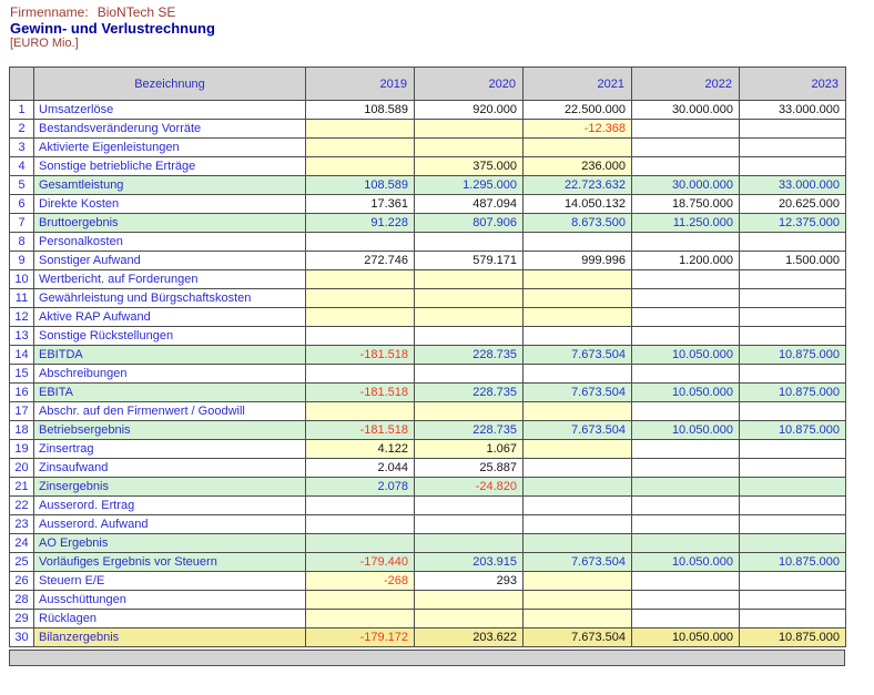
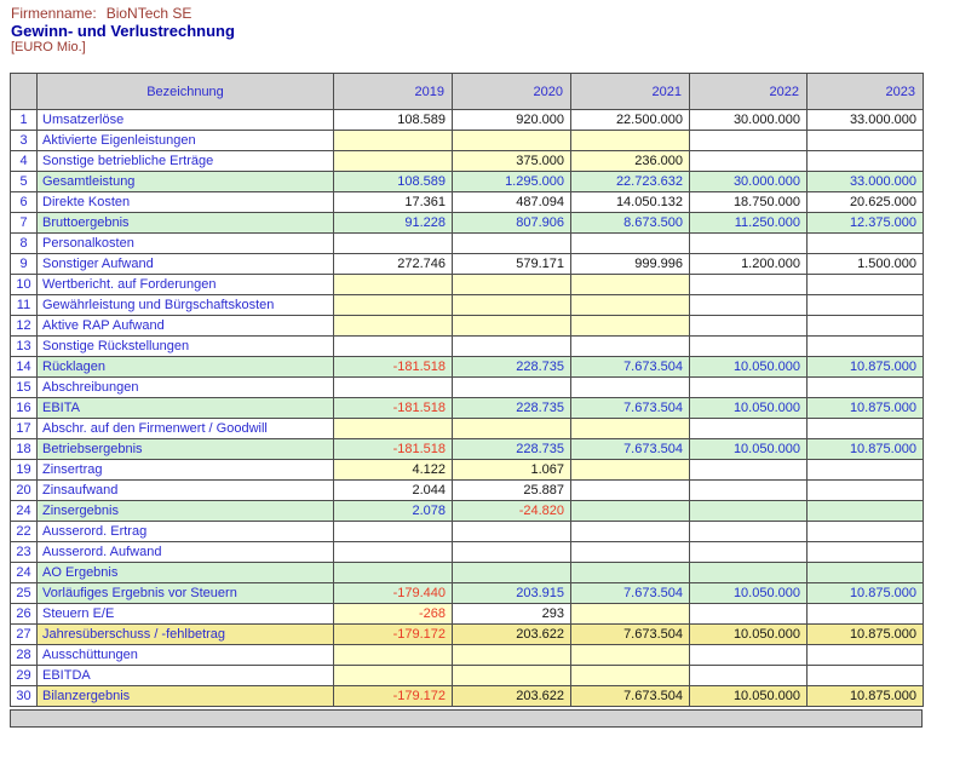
  Firmenname: BioNTech SE
  Gewinn- und Verlustrechnung
  [EURO Mio.]
  	Bezeichnung	2019	2020	2021	2022	2023
  1	Umsatzerlöse	108.589	920.000	22.500.000	30.000.000	33.000.000
- 2	Bestandsveränderung Vorräte			-12.368
  3	Aktivierte Eigenleistungen
  4	Sonstige betriebliche Erträge		375.000	236.000
  5	Gesamtleistung	108.589	1.295.000	22.723.632	30.000.000	33.000.000
  6	Direkte Kosten	17.361	487.094	14.050.132	18.750.000	20.625.000
  7	Bruttoergebnis	91.228	807.906	8.673.500	11.250.000	12.375.000
  8	Personalkosten
  9	Sonstiger Aufwand	272.746	579.171	999.996	1.200.000	1.500.000
  10	Wertbericht. auf Forderungen
  11	Gewährleistung und Bürgschaftskosten
  12	Aktive RAP Aufwand
  13	Sonstige Rückstellungen
- 14	EBITDA	-181.518	228.735	7.673.504	10.050.000	10.875.000
+ 14	Rücklagen	-181.518	228.735	7.673.504	10.050.000	10.875.000
  15	Abschreibungen
  16	EBITA	-181.518	228.735	7.673.504	10.050.000	10.875.000
  17	Abschr. auf den Firmenwert / Goodwill
  18	Betriebsergebnis	-181.518	228.735	7.673.504	10.050.000	10.875.000
  19	Zinsertrag	4.122	1.067
  20	Zinsaufwand	2.044	25.887
- 21	Zinsergebnis	2.078	-24.820
+ 24	Zinsergebnis	2.078	-24.820
  22	Ausserord. Ertrag
  23	Ausserord. Aufwand
  24	AO Ergebnis
  25	Vorläufiges Ergebnis vor Steuern	-179.440	203.915	7.673.504	10.050.000	10.875.000
  26	Steuern E/E	-268	293
+ 27	Jahresüberschuss / -fehlbetrag	-179.172	203.622	7.673.504	10.050.000	10.875.000
  28	Ausschüttungen
- 29	Rücklagen
+ 29	EBITDA
  30	Bilanzergebnis	-179.172	203.622	7.673.504	10.050.000	10.875.000
